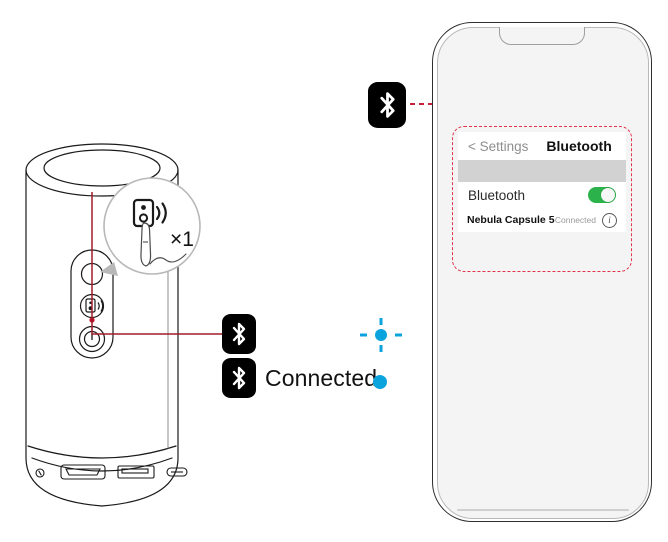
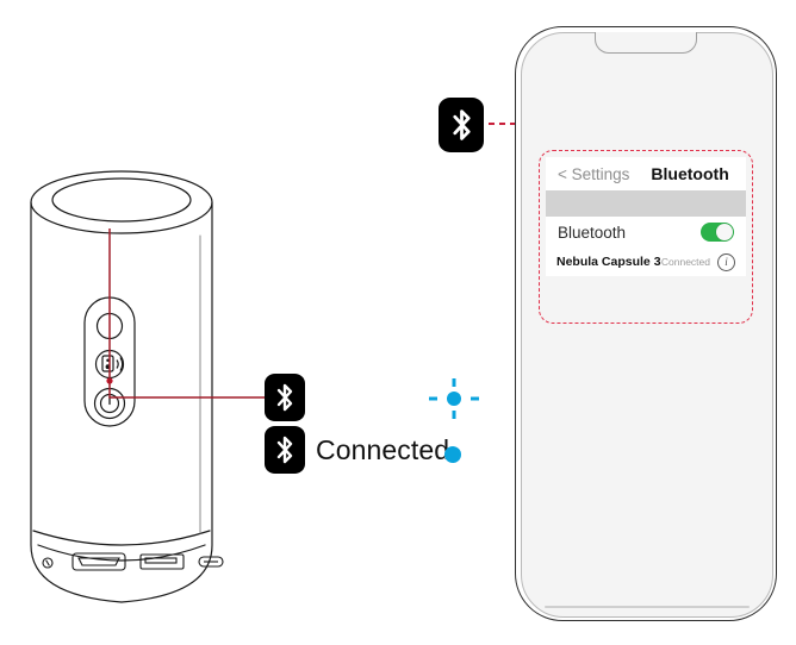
- ×1
  Connected
  < Settings
  Bluetooth
  Bluetooth
- Nebula Capsule 5
+ Nebula Capsule 3
  Connected
  i
